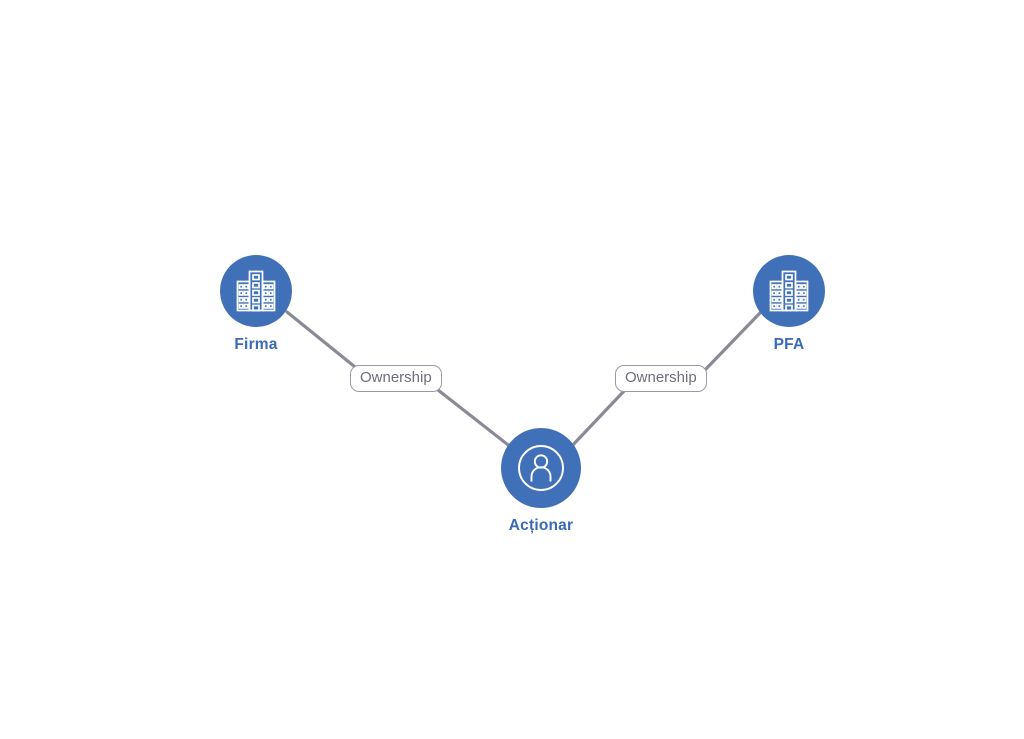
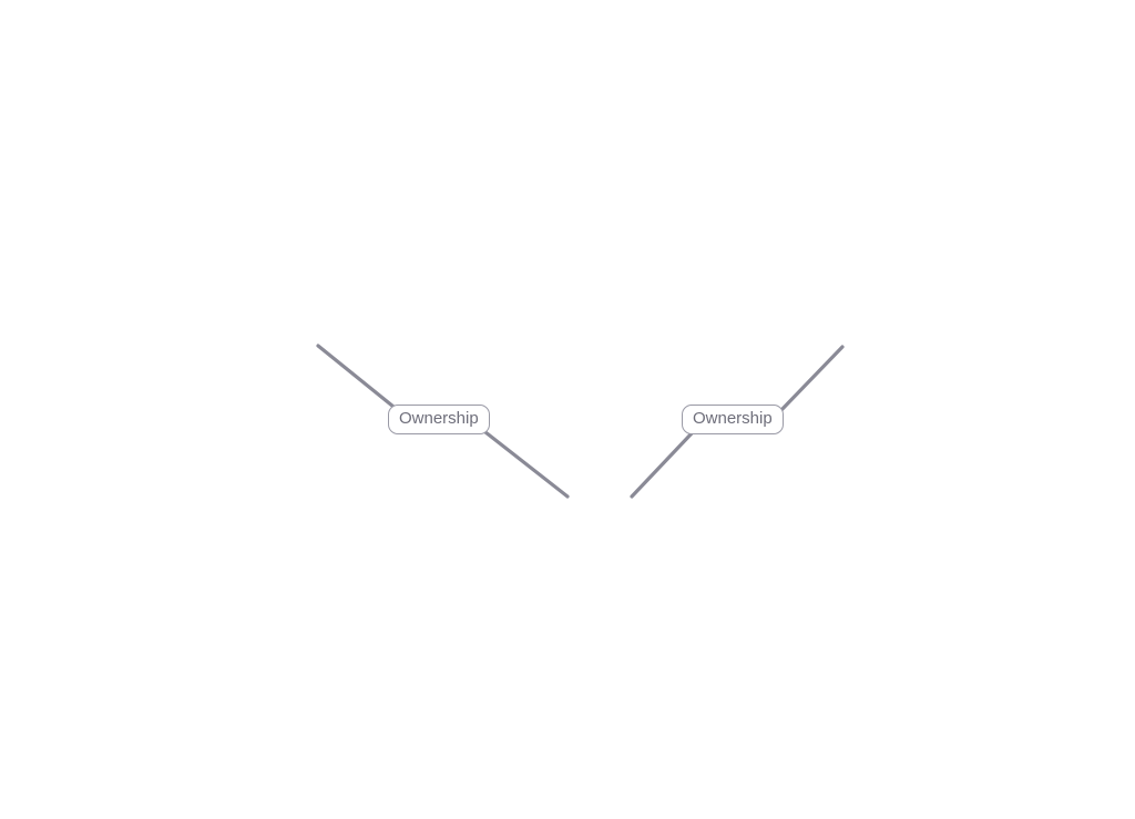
- Firma
- PFA
- Acționar
  Ownership
  Ownership
